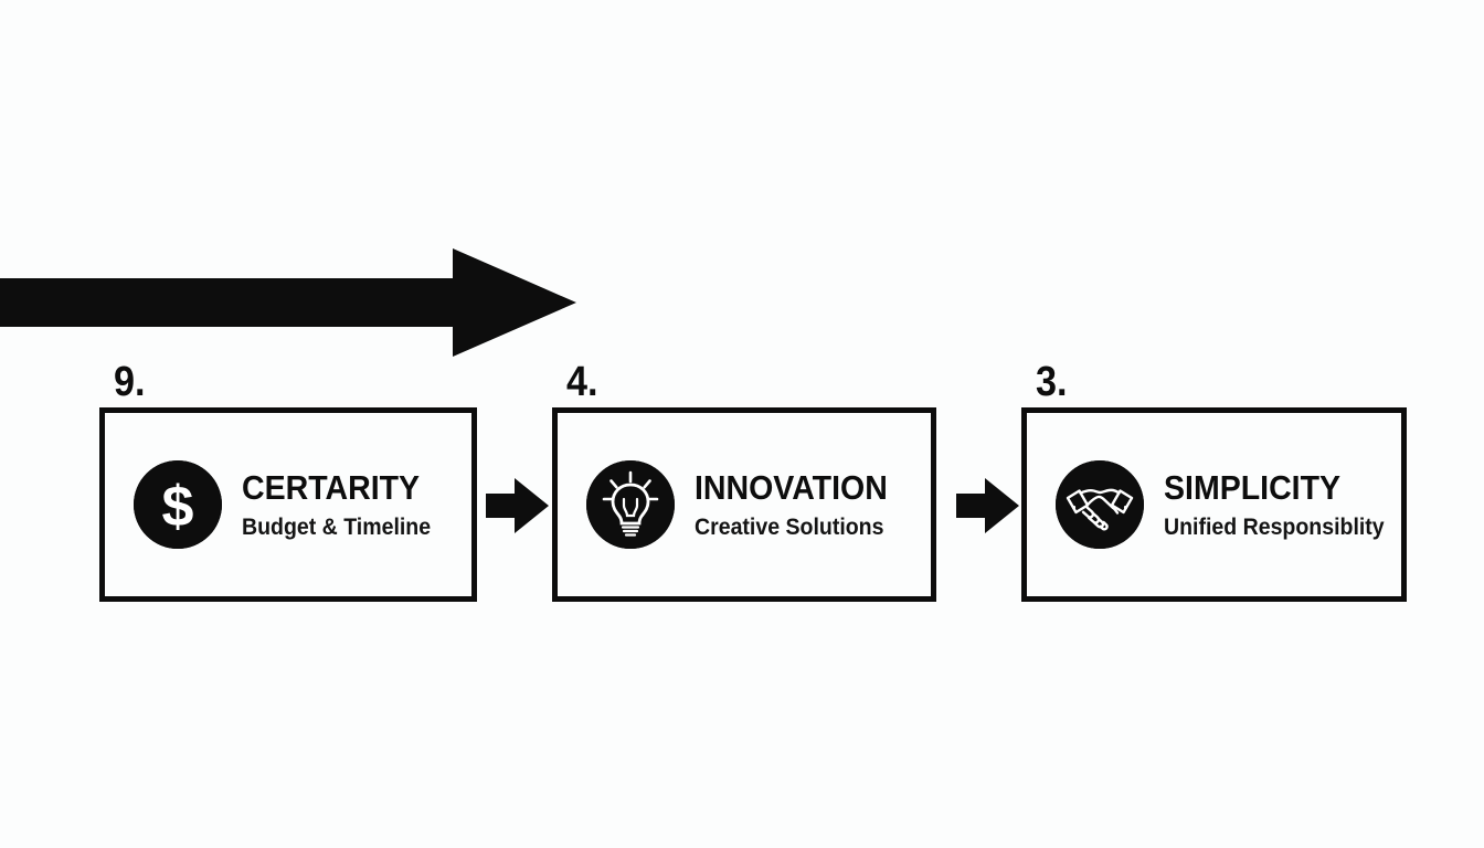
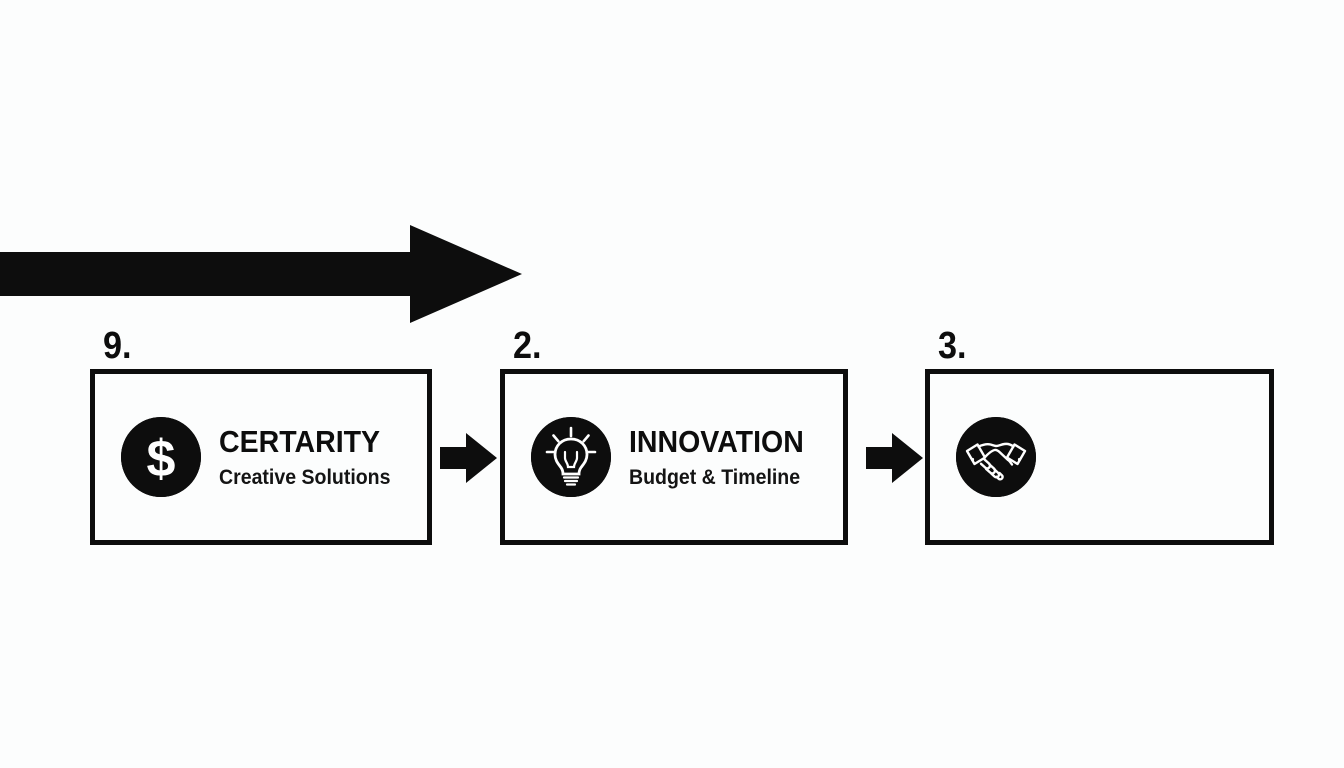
  9.
  $
  CERTARITY
- Budget & Timeline
+ Creative Solutions
- 4.
+ 2.
  INNOVATION
- Creative Solutions
+ Budget & Timeline
  3.
- SIMPLICITY
- Unified Responsiblity
